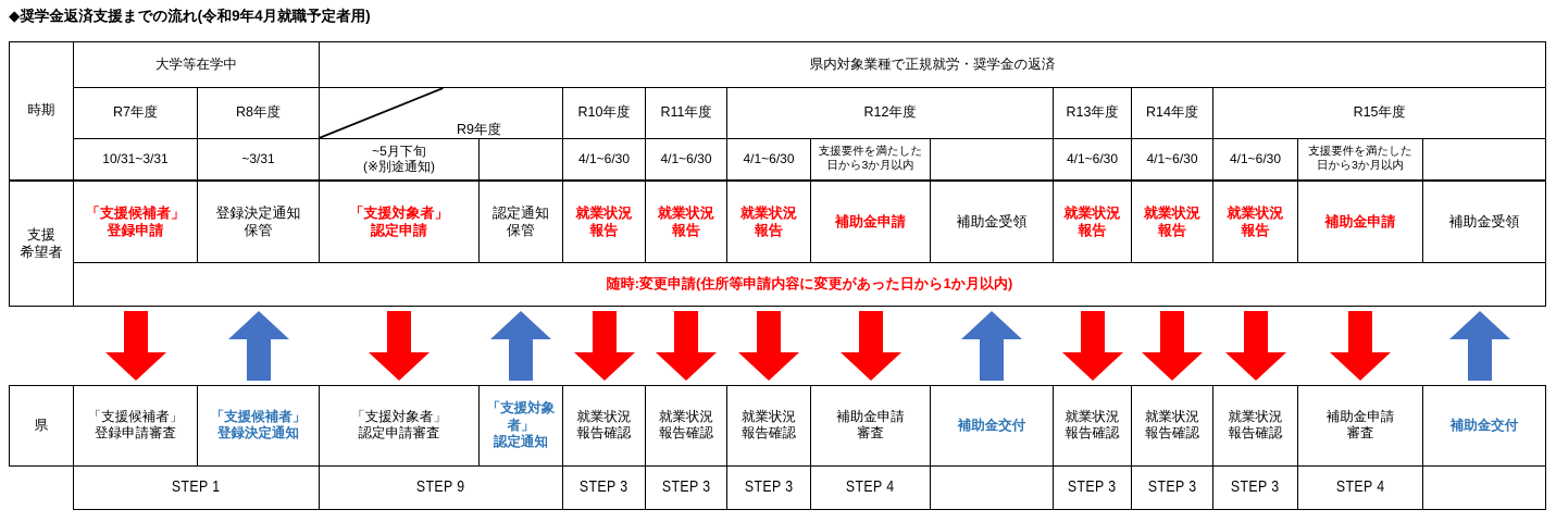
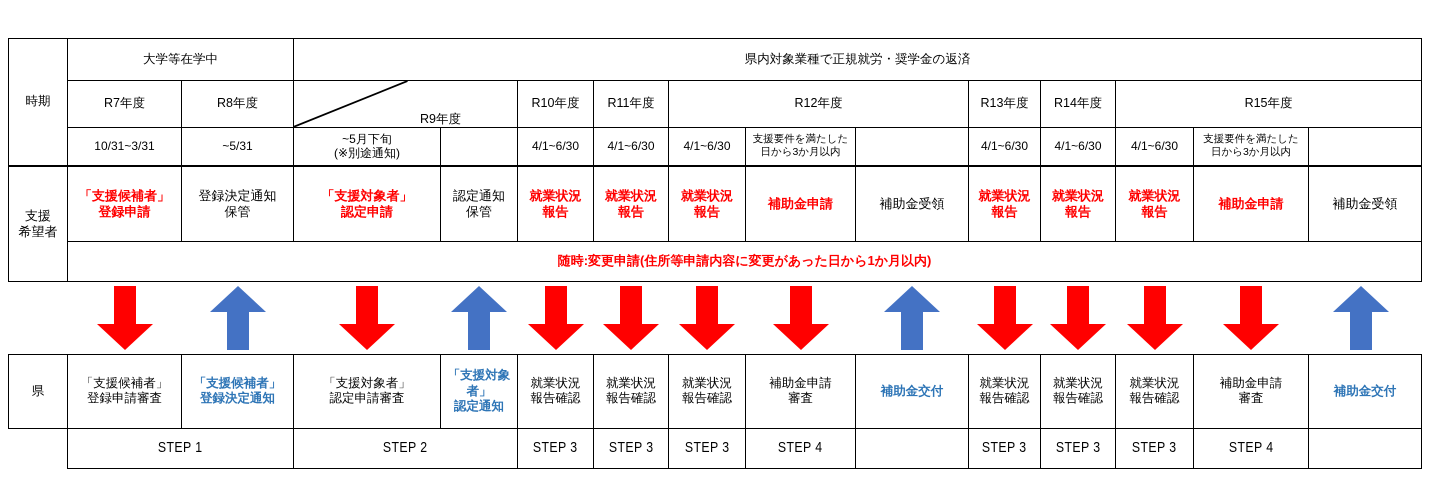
- ◆奨学金返済支援までの流れ(令和9年4月就職予定者用)
  時期	大学等在学中	県内対象業種で正規就労・奨学金の返済
  R7年度	R8年度	R9年度	R10年度	R11年度	R12年度	R13年度	R14年度	R15年度
- 10/31~3/31	~3/31	~5月下旬 (※別途通知)		4/1~6/30	4/1~6/30	4/1~6/30	支援要件を満たした 日から3か月以内		4/1~6/30	4/1~6/30	4/1~6/30	支援要件を満たした 日から3か月以内
+ 10/31~3/31	~5/31	~5月下旬 (※別途通知)		4/1~6/30	4/1~6/30	4/1~6/30	支援要件を満たした 日から3か月以内		4/1~6/30	4/1~6/30	4/1~6/30	支援要件を満たした 日から3か月以内
  支援 希望者	「支援候補者」 登録申請	登録決定通知 保管	「支援対象者」 認定申請	認定通知 保管	就業状況 報告	就業状況 報告	就業状況 報告	補助金申請	補助金受領	就業状況 報告	就業状況 報告	就業状況 報告	補助金申請	補助金受領
  随時:変更申請(住所等申請内容に変更があった日から1か月以内)
  県	「支援候補者」 登録申請審査	「支援候補者」 登録決定通知	「支援対象者」 認定申請審査	「支援対象者」 認定通知	就業状況 報告確認	就業状況 報告確認	就業状況 報告確認	補助金申請 審査	補助金交付	就業状況 報告確認	就業状況 報告確認	就業状況 報告確認	補助金申請 審査	補助金交付
- 	STEP 1	STEP 9	STEP 3	STEP 3	STEP 3	STEP 4		STEP 3	STEP 3	STEP 3	STEP 4
+ 	STEP 1	STEP 2	STEP 3	STEP 3	STEP 3	STEP 4		STEP 3	STEP 3	STEP 3	STEP 4
